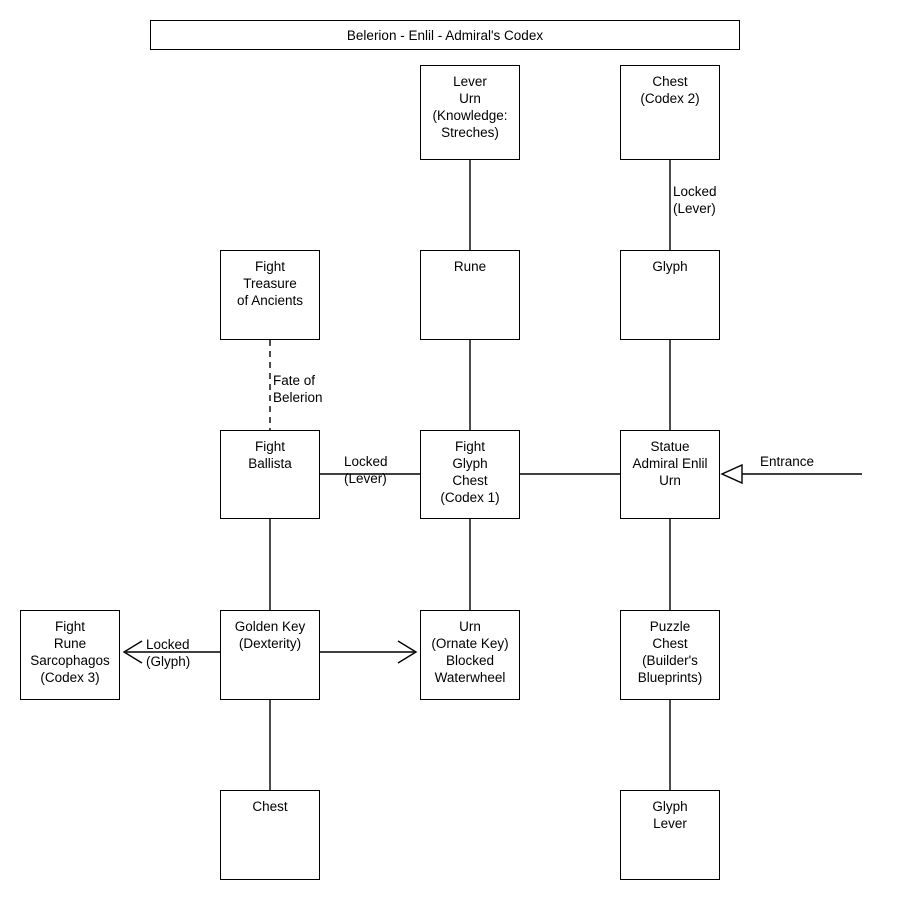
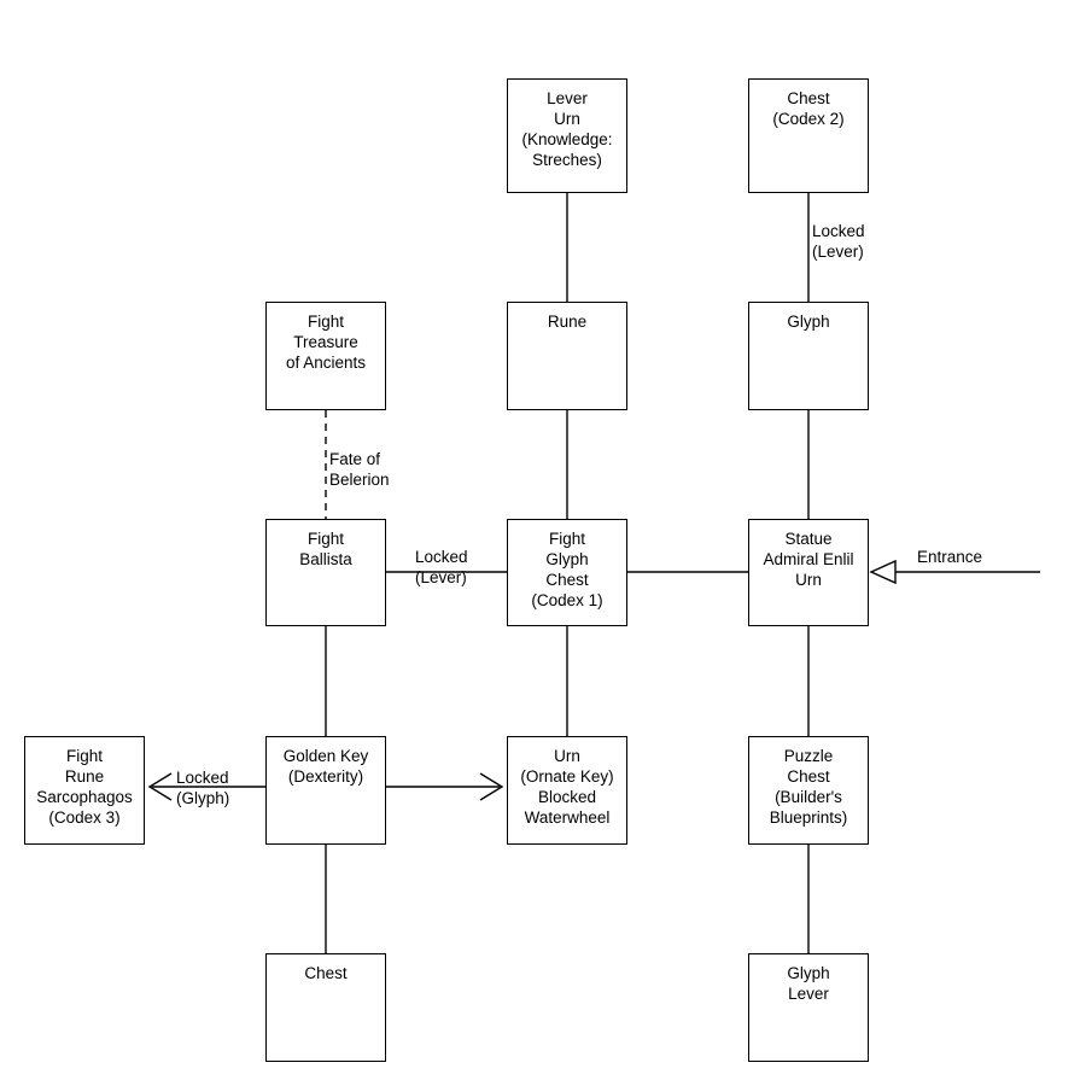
- Belerion - Enlil - Admiral's Codex
  Lever
  Urn
  (Knowledge:
  Streches)
  Chest
  (Codex 2)
  Fight
  Treasure
  of Ancients
  Rune
  Glyph
  Fight
  Ballista
  Fight
  Glyph
  Chest
  (Codex 1)
  Statue
  Admiral Enlil
  Urn
  Fight
  Rune
  Sarcophagos
  (Codex 3)
  Golden Key
  (Dexterity)
  Urn
  (Ornate Key)
  Blocked
  Waterwheel
  Puzzle
  Chest
  (Builder's
  Blueprints)
  Chest
  Glyph
  Lever
  Locked
  (Lever)
  Fate of
  Belerion
  Locked
  (Lever)
  Entrance
  Locked
  (Glyph)
